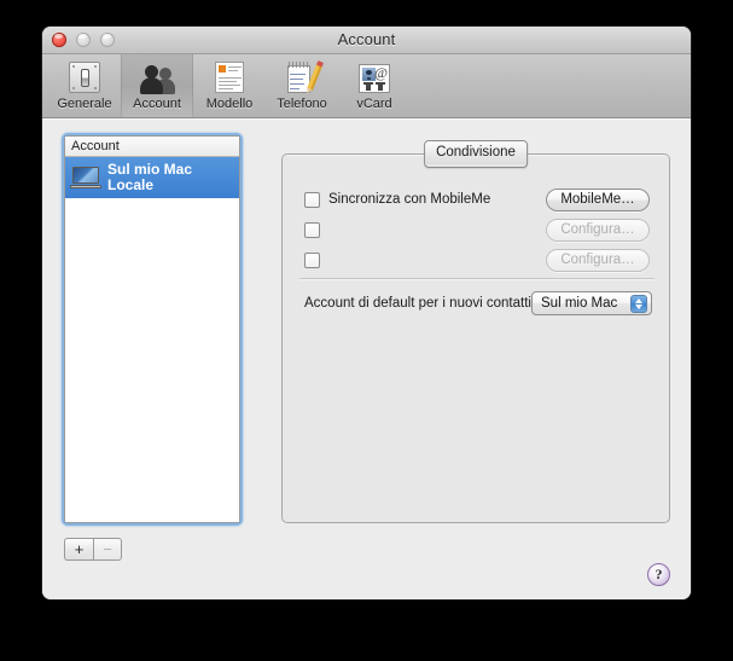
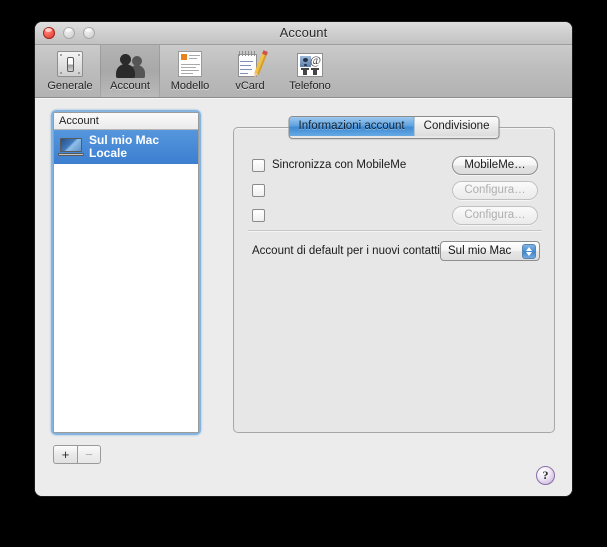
  Account
  Generale
  Account
  Modello
- Telefono
+ vCard
  @
- vCard
+ Telefono
  Account
  Sul mio Mac
  Locale
  +
  −
  Sincronizza con MobileMe
  MobileMe…
  Configura…
  Configura…
  Account di default per i nuovi contatti
  Sul mio Mac
+ Informazioni account
  Condivisione
  ?
